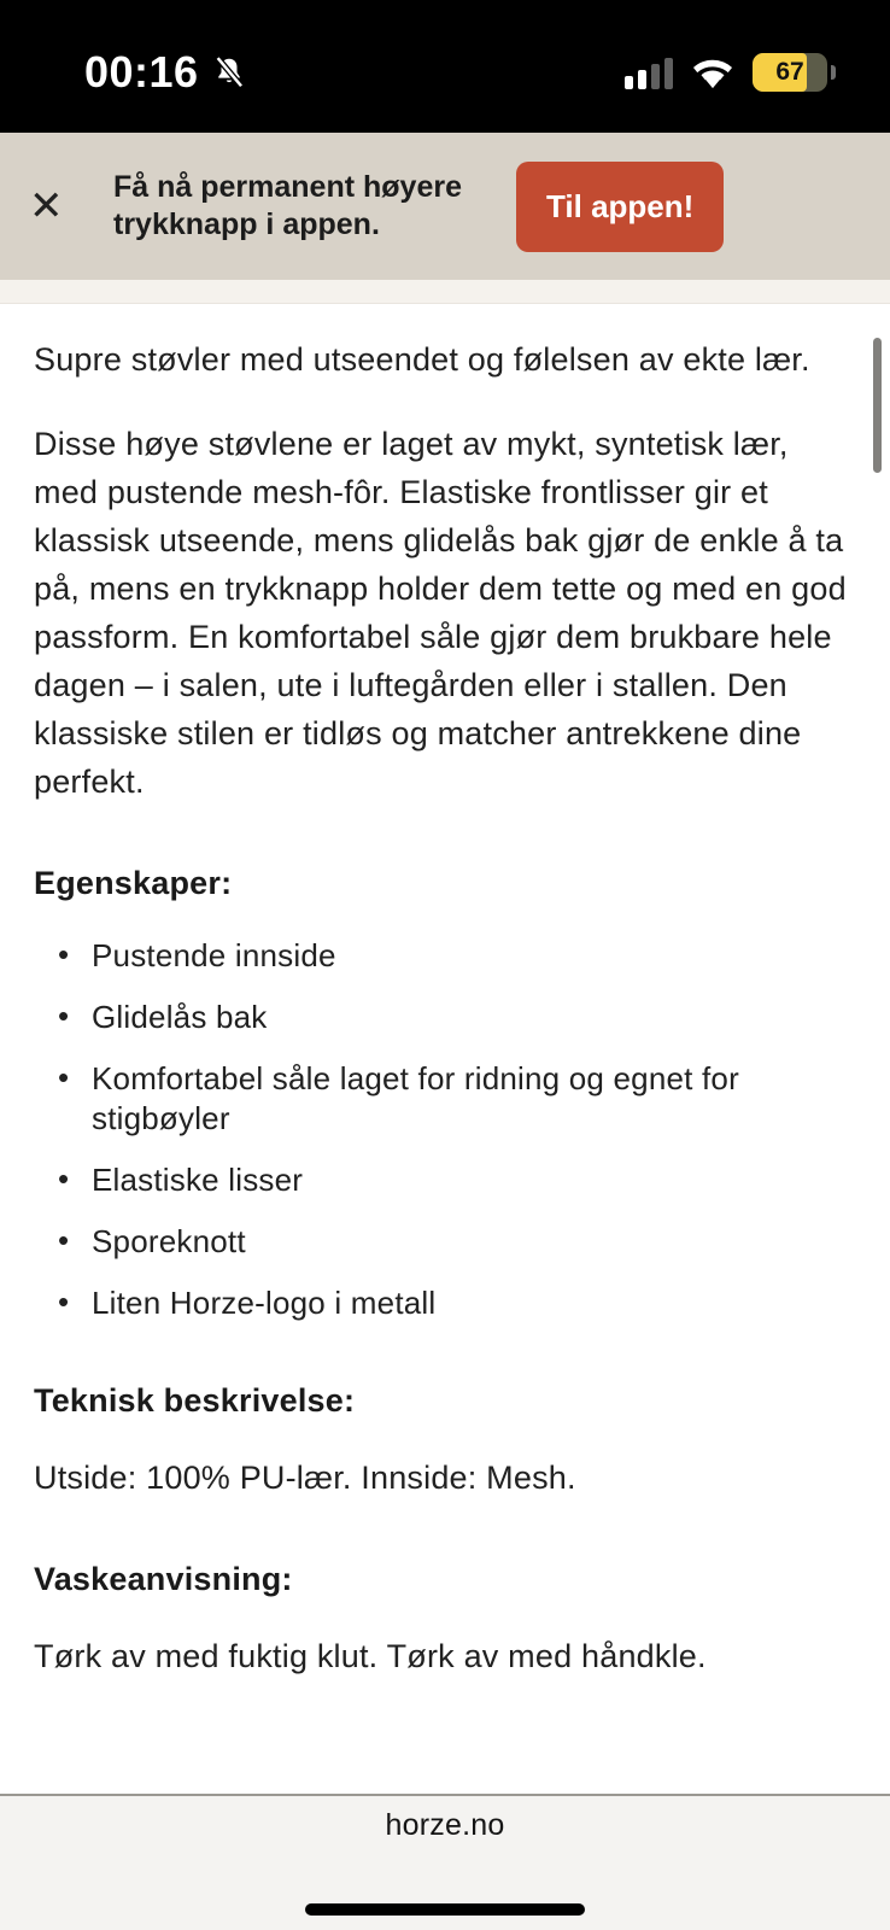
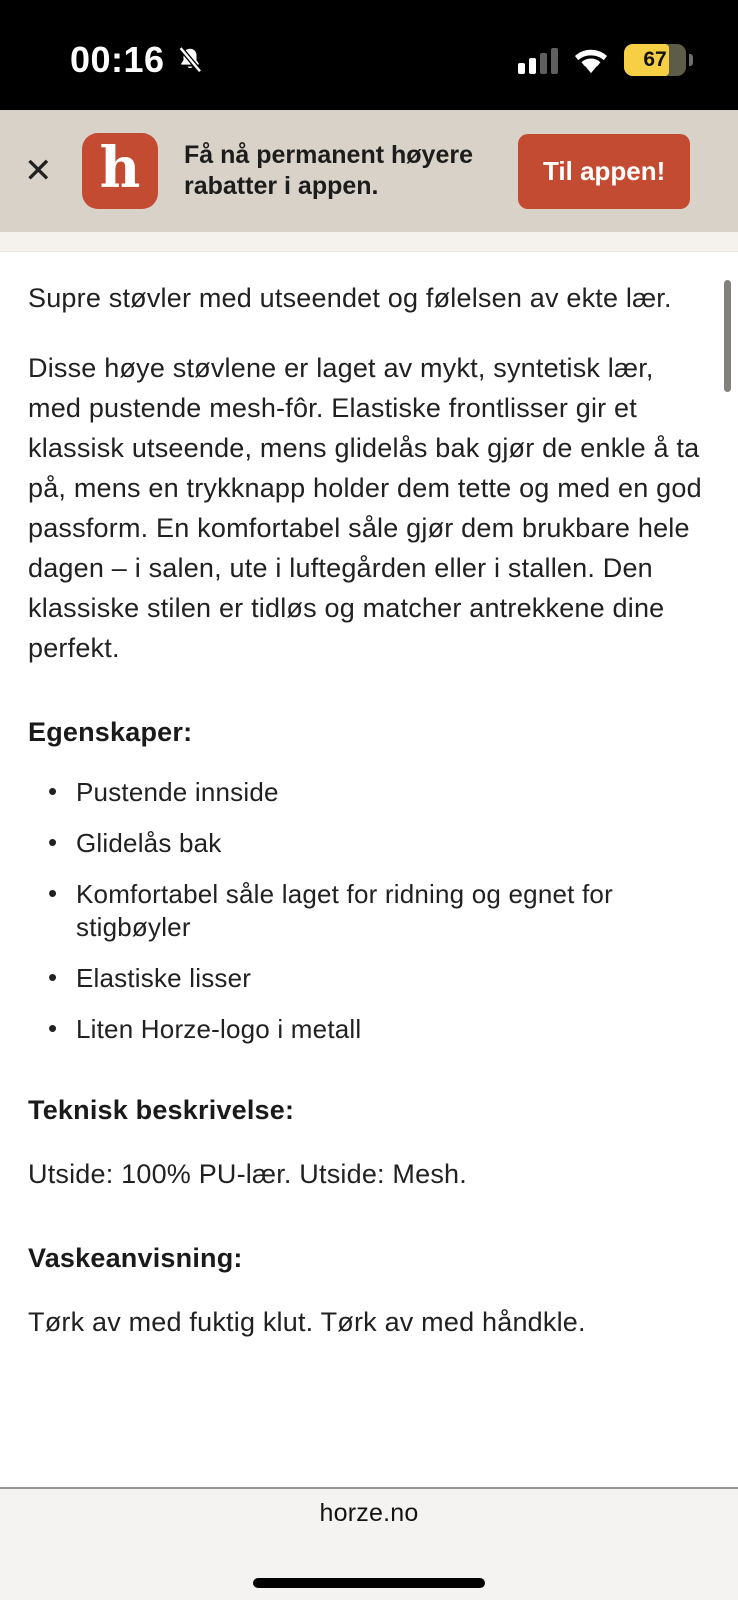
  00:16
  67
  ✕
+ h
- Få nå permanent høyere trykknapp i appen.
+ Få nå permanent høyere rabatter i appen.
  Til appen!
  Supre støvler med utseendet og følelsen av ekte lær.
  Disse høye støvlene er laget av mykt, syntetisk lær, med pustende mesh-fôr. Elastiske frontlisser gir et klassisk utseende, mens glidelås bak gjør de enkle å ta på, mens en trykknapp holder dem tette og med en god passform. En komfortabel såle gjør dem brukbare hele dagen – i salen, ute i luftegården eller i stallen. Den klassiske stilen er tidløs og matcher antrekkene dine perfekt.
  Egenskaper:
  Pustende innside
  Glidelås bak
  Komfortabel såle laget for ridning og egnet for stigbøyler
  Elastiske lisser
- Sporeknott
  Liten Horze-logo i metall
  Teknisk beskrivelse:
- Utside: 100% PU-lær. Innside: Mesh.
+ Utside: 100% PU-lær. Utside: Mesh.
  Vaskeanvisning:
  Tørk av med fuktig klut. Tørk av med håndkle.
  horze.no
